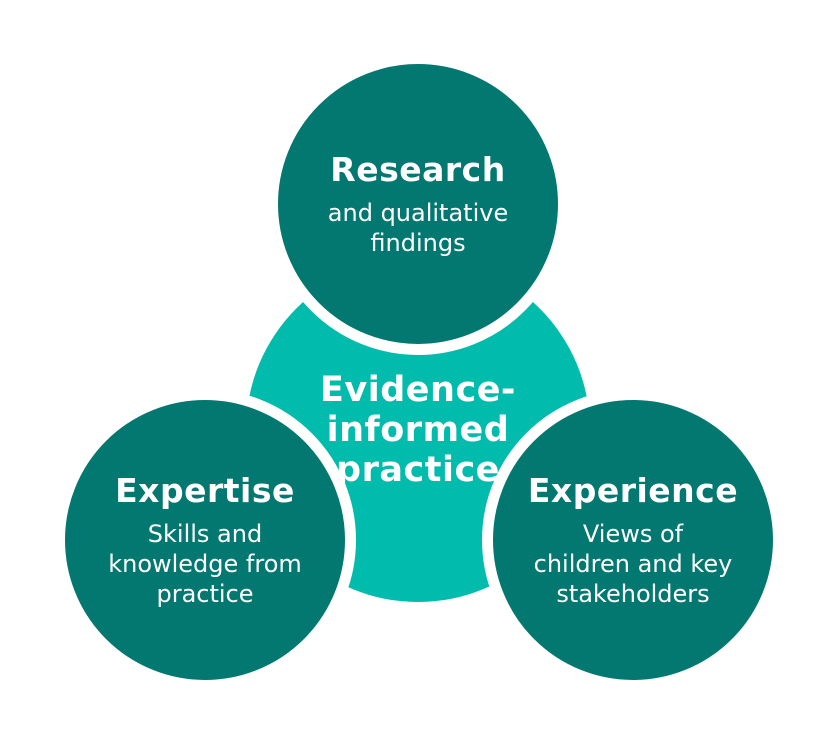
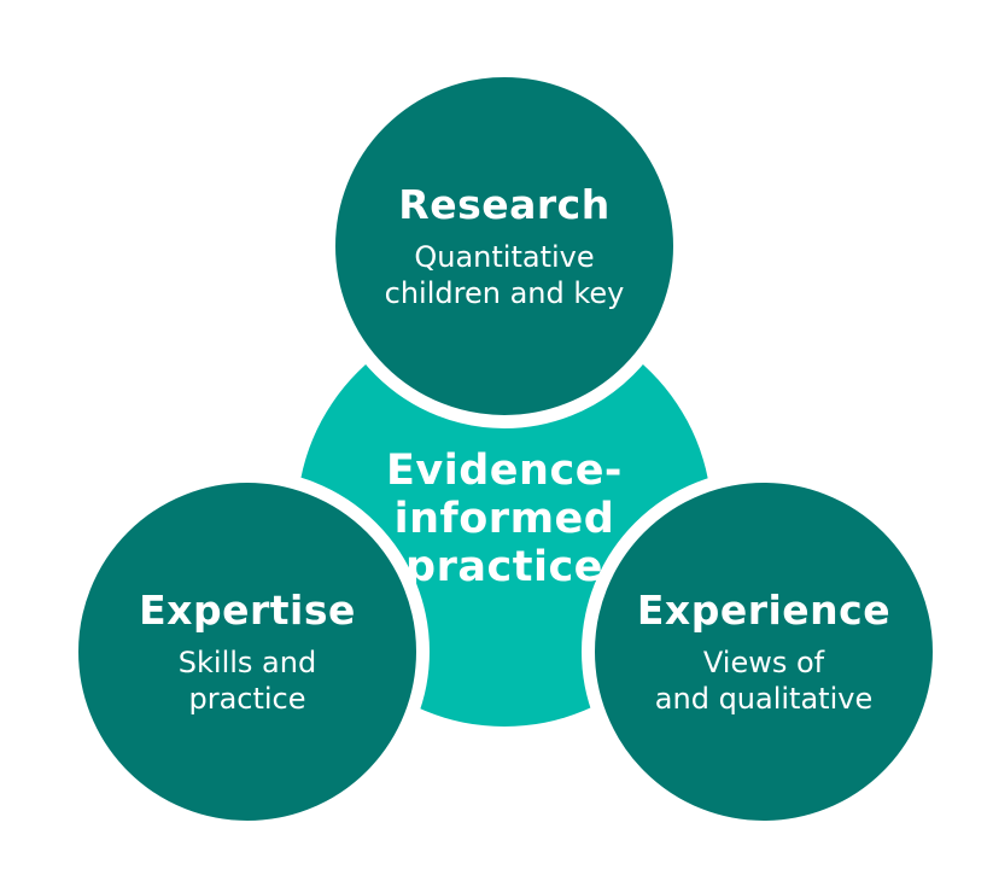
  Evidence-
  informed
  practice
  Research
+ Quantitative
- and qualitative
+ children and key
- findings
  Expertise
  Skills and
- knowledge from
  practice
  Experience
  Views of
- children and key
+ and qualitative
- stakeholders
